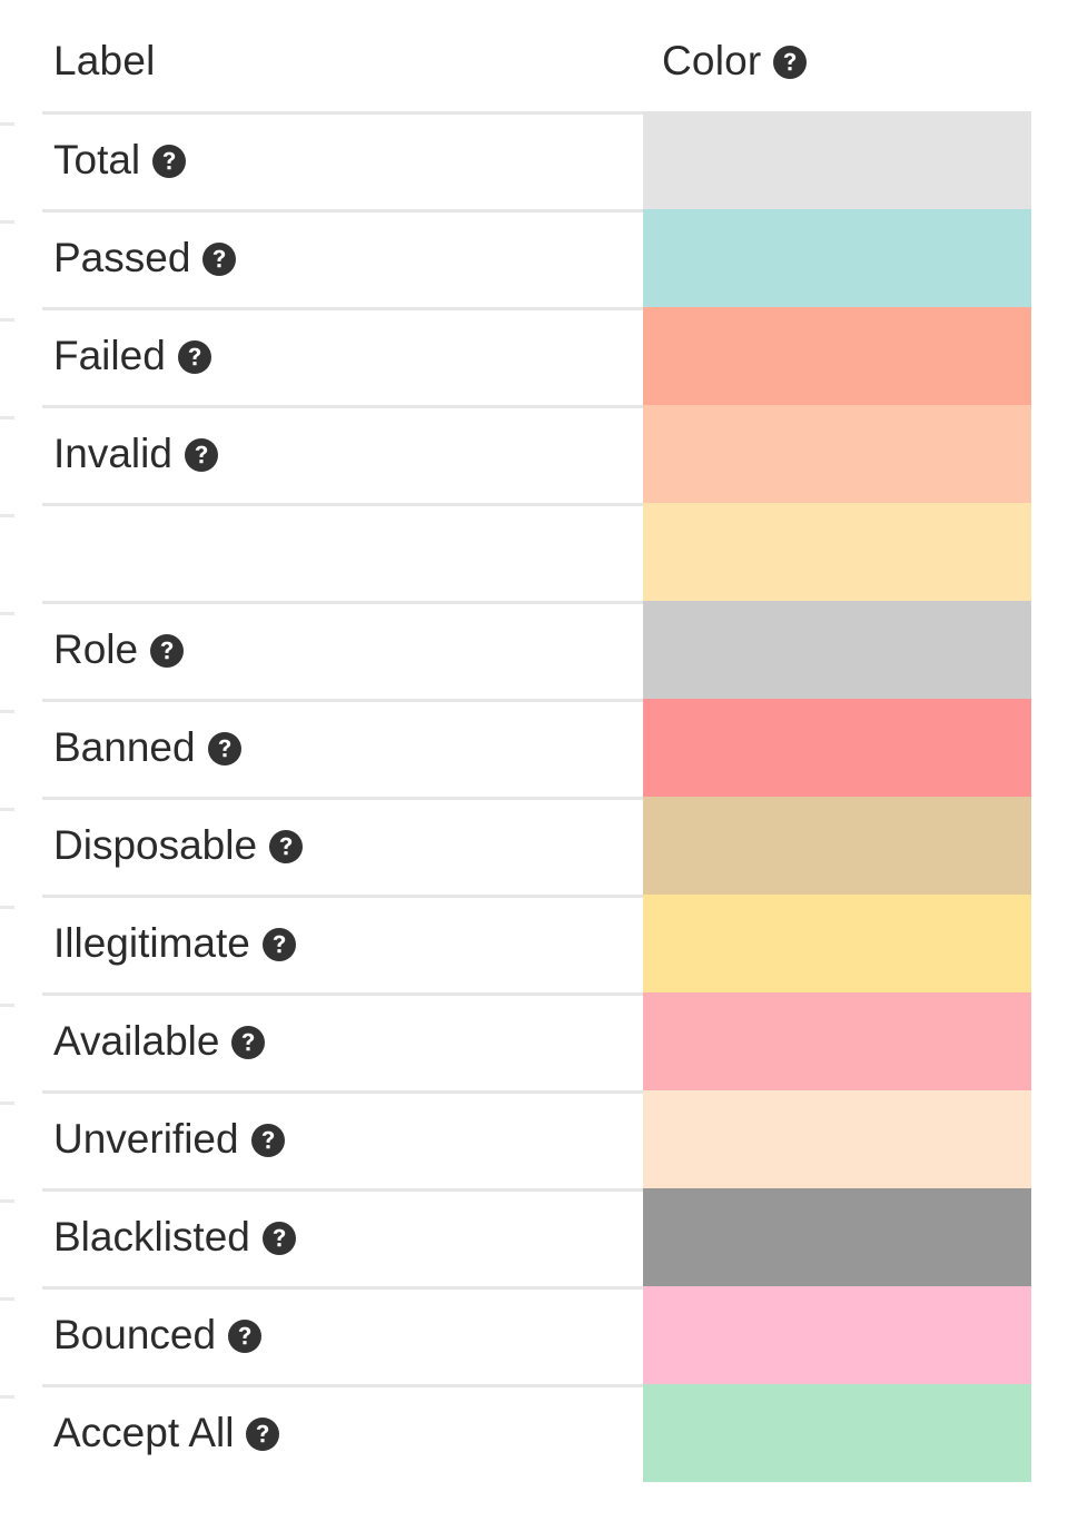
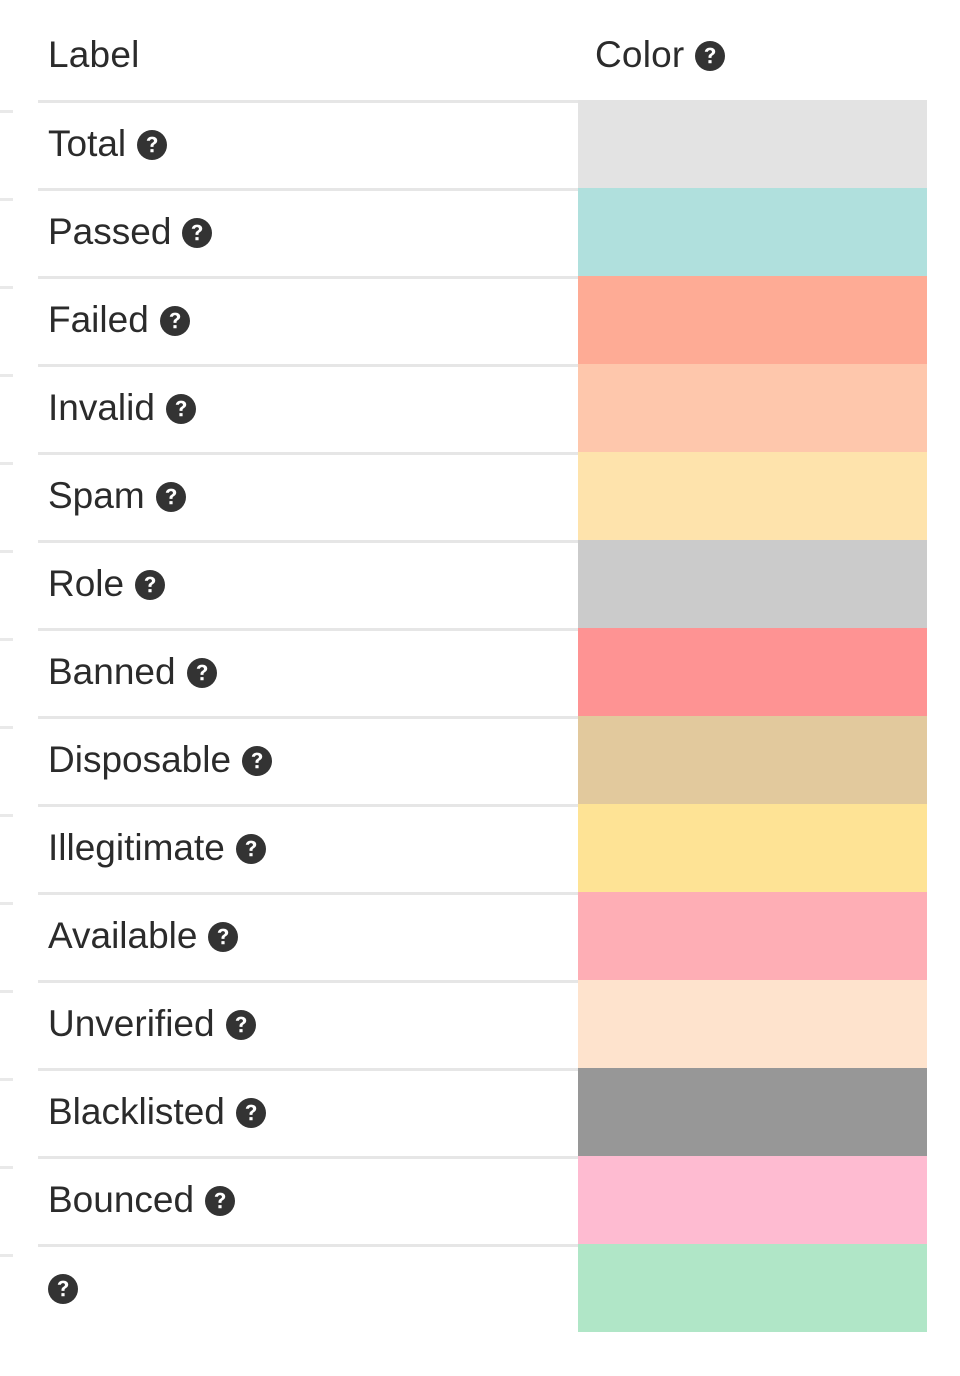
  Label
  Color
  Total
  Passed
  Failed
  Invalid
+ Spam
  Role
  Banned
  Disposable
  Illegitimate
  Available
  Unverified
  Blacklisted
  Bounced
- Accept All
